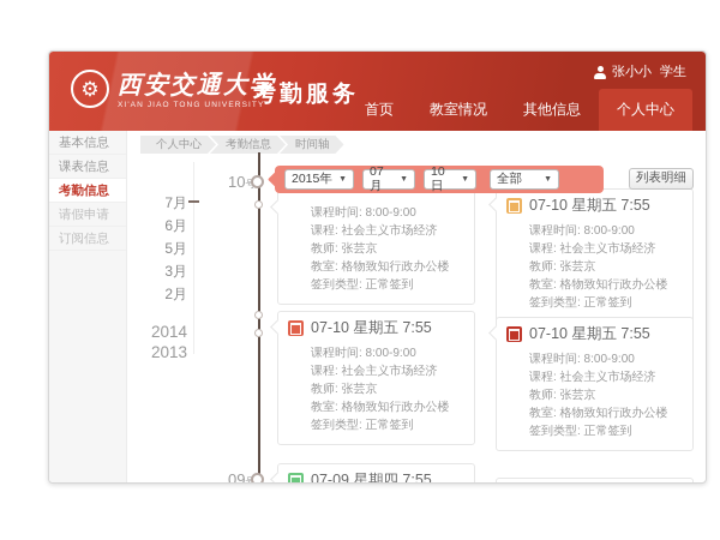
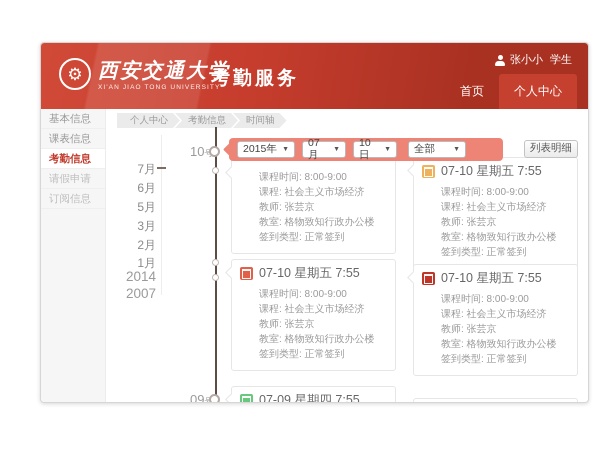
  ⚙
  西安交通大学
  考勤服务
  张小小
  学生
  首页
- 教室情况
- 其他信息
  个人中心
  基本信息
  课表信息
  考勤信息
  请假申请
  订阅信息
  个人中心
  考勤信息
  时间轴
  7月
  6月
  5月
  3月
  2月
+ 1月
  2014
- 2013
+ 2007
  课程时间: 8:00-9:00
  课程: 社会主义市场经济
  教师: 张芸京
  教室: 格物致知行政办公楼
  签到类型: 正常签到
  07-10 星期五 7:55
  课程时间: 8:00-9:00
  课程: 社会主义市场经济
  教师: 张芸京
  教室: 格物致知行政办公楼
  签到类型: 正常签到
  07-10 星期五 7:55
  课程时间: 8:00-9:00
  课程: 社会主义市场经济
  教师: 张芸京
  教室: 格物致知行政办公楼
  签到类型: 正常签到
  07-10 星期五 7:55
  课程时间: 8:00-9:00
  课程: 社会主义市场经济
  教师: 张芸京
  教室: 格物致知行政办公楼
  签到类型: 正常签到
  07-09 星期四 7:55
  2015年
  07月
  10日
  全部
  列表明细
